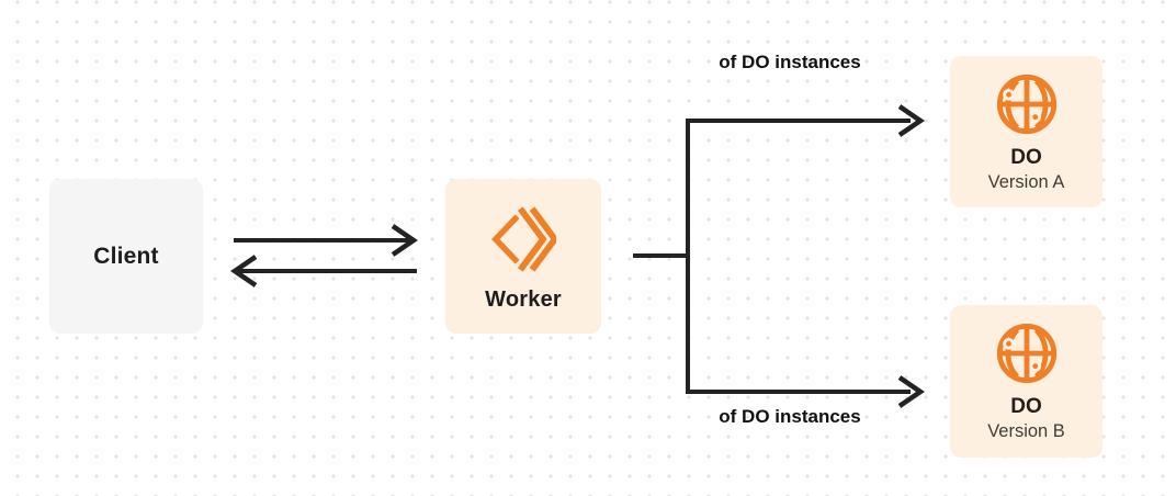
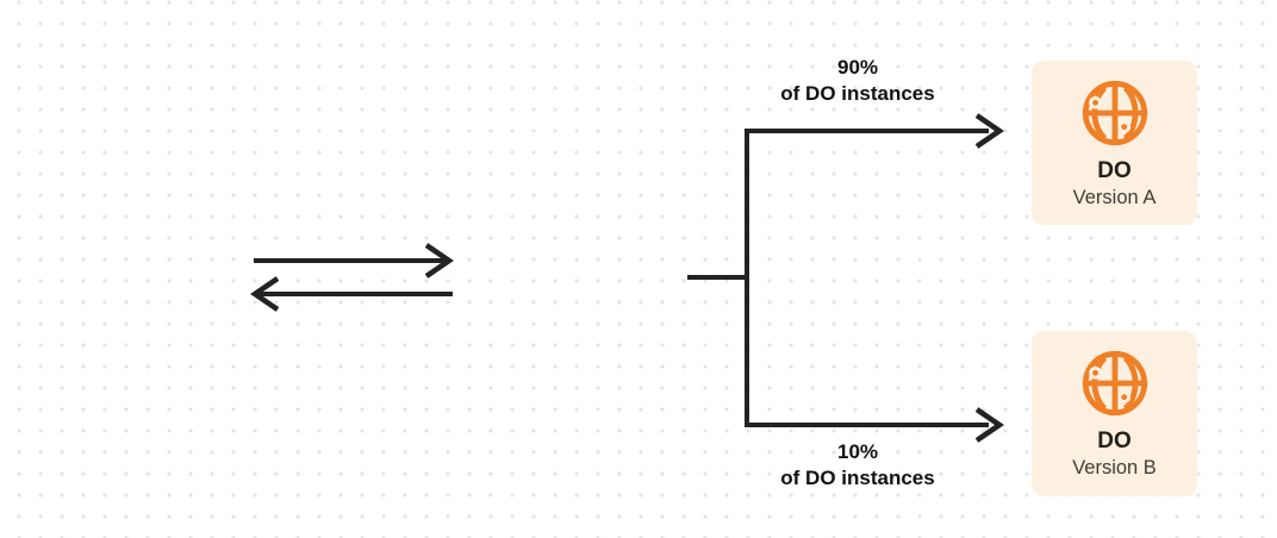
- Client
- Worker
  DO
  Version A
  DO
  Version B
+ 90%
  of DO instances
+ 10%
  of DO instances
